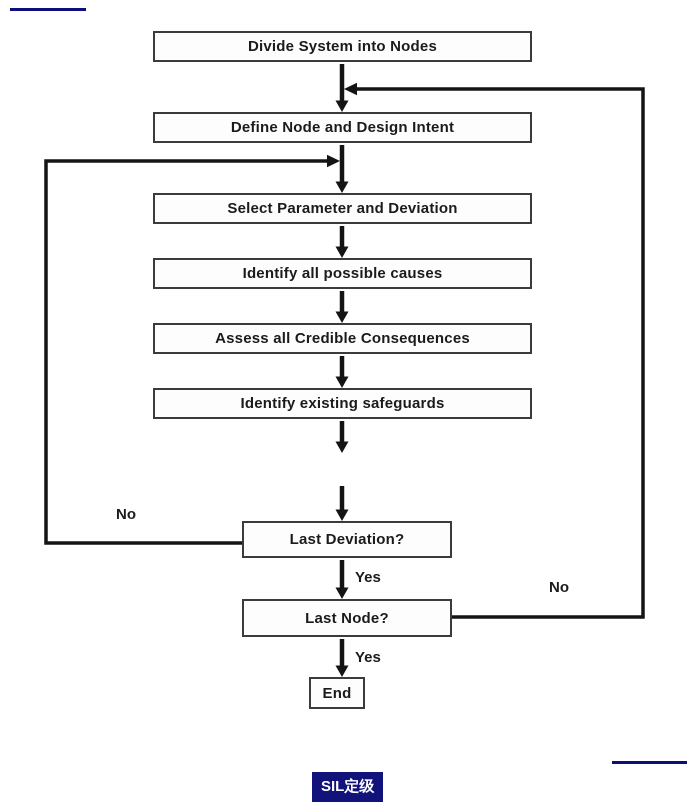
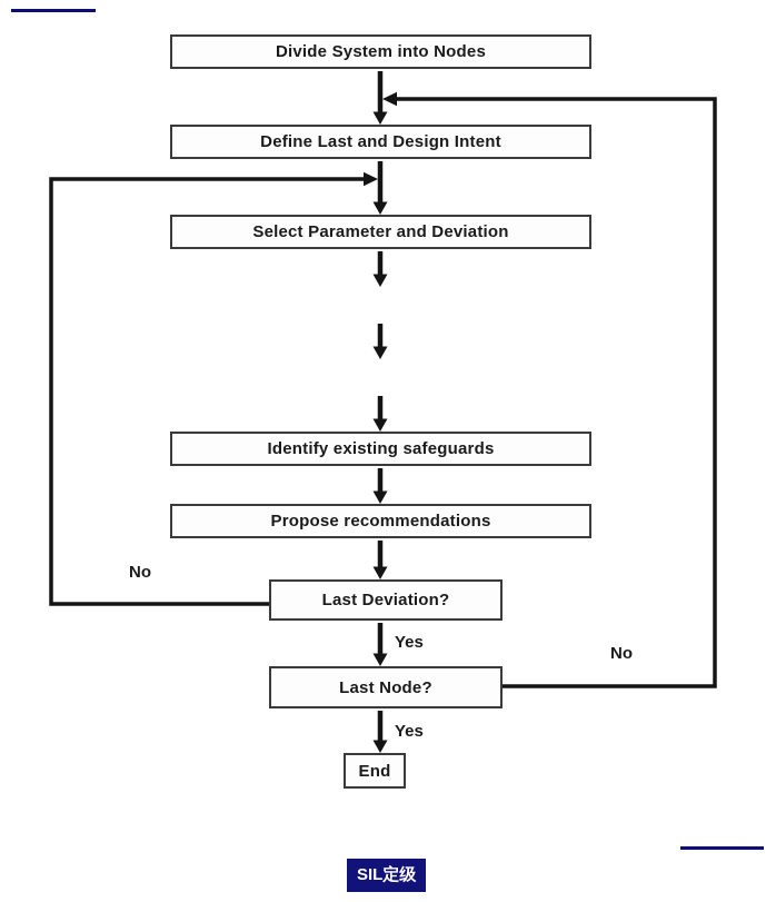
  Divide System into Nodes
- Define Node and Design Intent
+ Define Last and Design Intent
  Select Parameter and Deviation
- Identify all possible causes
- Assess all Credible Consequences
  Identify existing safeguards
+ Propose recommendations
  Last Deviation?
  Last Node?
  End
  No
  Yes
  No
  Yes
  SIL定级
